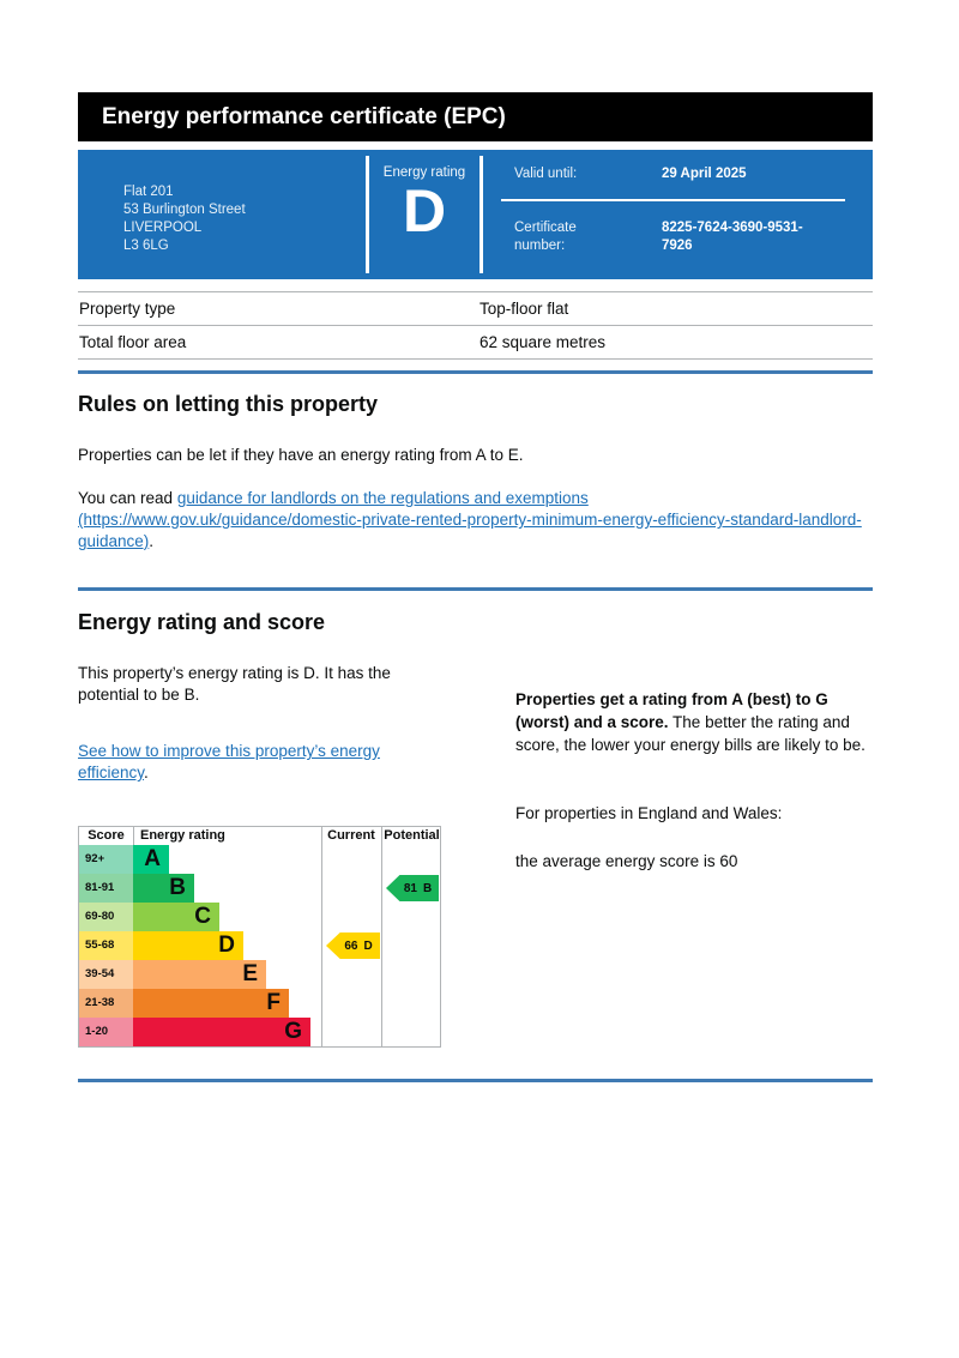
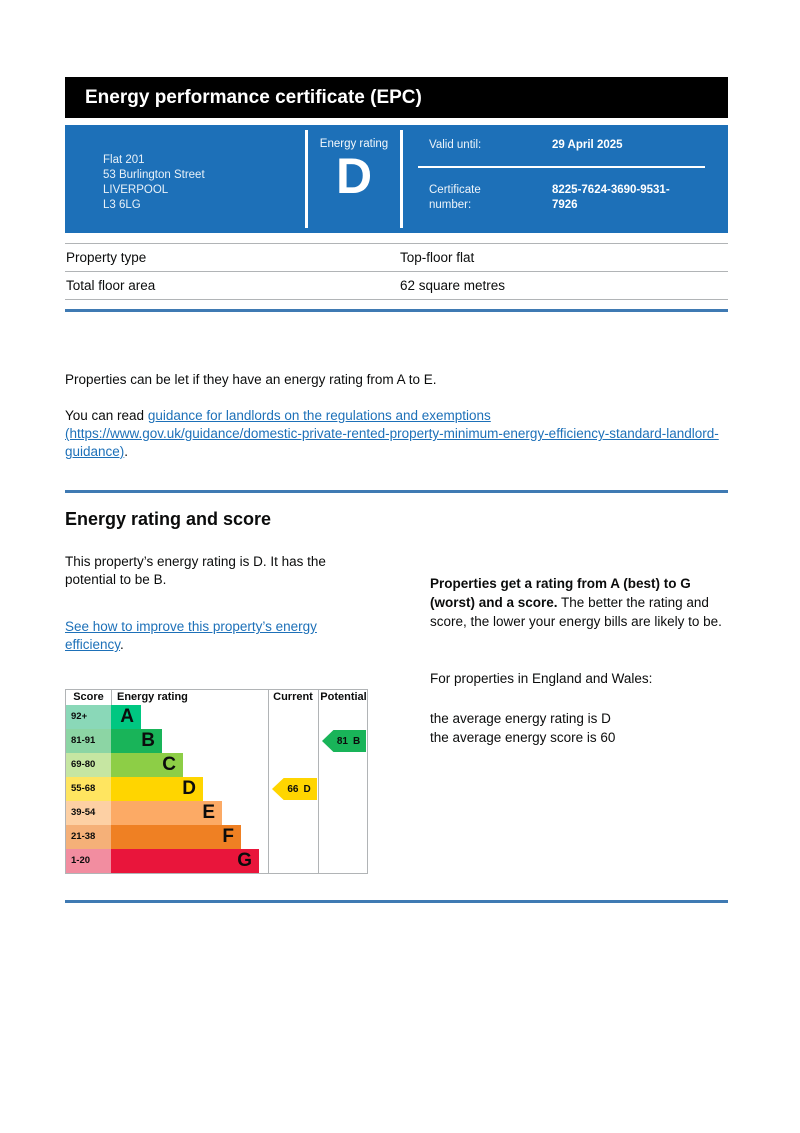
  Energy performance certificate (EPC)
  Flat 201
  53 Burlington Street
  LIVERPOOL
  L3 6LG
  Energy rating
  D
  Valid until:
  29 April 2025
  Certificate number:
  8225-7624-3690-9531-
  7926
  Property type
  Top-floor flat
  Total floor area
  62 square metres
- Rules on letting this property
  Properties can be let if they have an energy rating from A to E.
  You can read guidance for landlords on the regulations and exemptions
  (https://www.gov.uk/guidance/domestic-private-rented-property-minimum-energy-efficiency-standard-landlord-
  guidance).
  Energy rating and score
  This property’s energy rating is D. It has the potential to be B.
  See how to improve this property’s energy efficiency.
  Properties get a rating from A (best) to G (worst) and a score. The better the rating and score, the lower your energy bills are likely to be.
  For properties in England and Wales:
+ the average energy rating is D
  the average energy score is 60
  Score
  Energy rating
  Current
  Potential
  92+
  A
  81-91
  B
  69-80
  C
  55-68
  D
  39-54
  E
  21-38
  F
  1-20
  G
  66
  D
  81
  B
